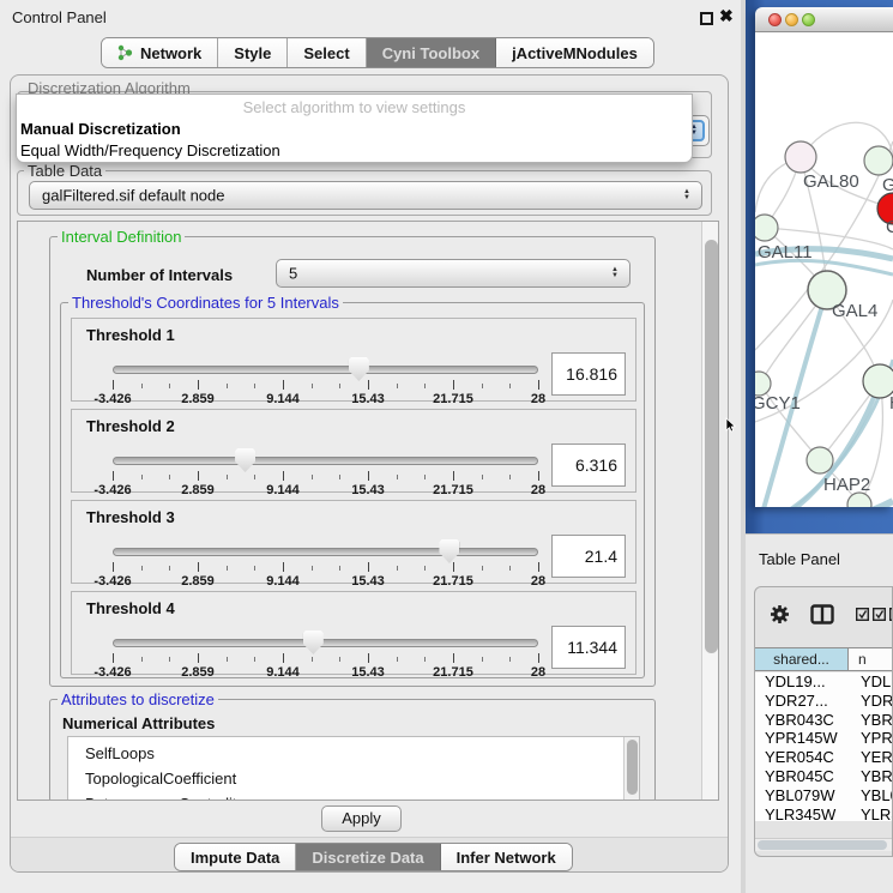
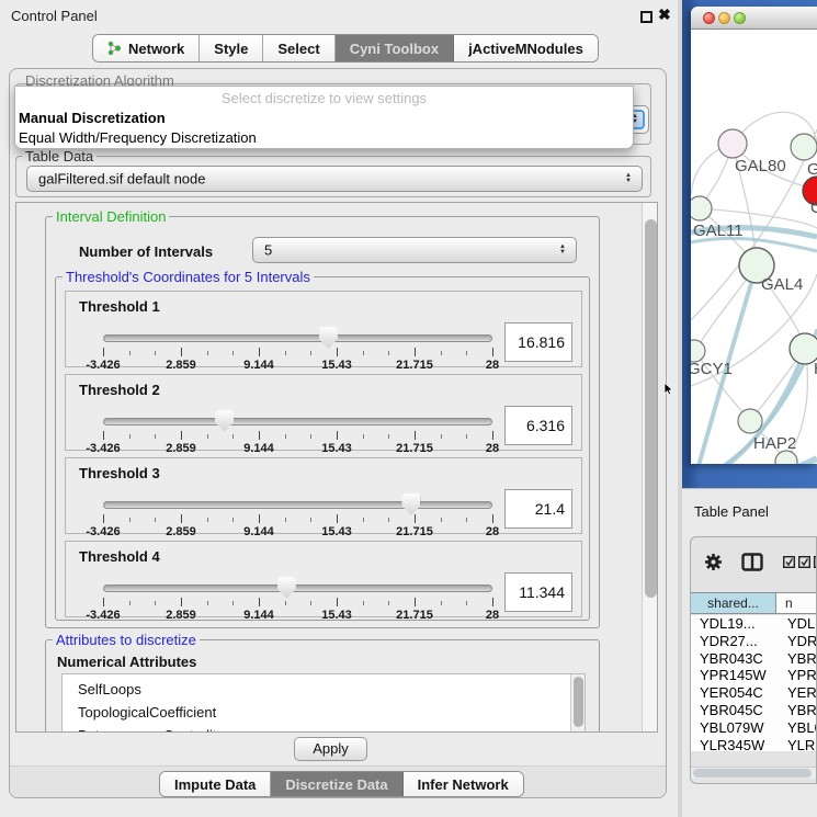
  Control Panel
  ✖
  Network
  Style
  Select
  Cyni Toolbox
  jActiveMNodules
  Discretization Algorithm
  Table Data
  galFiltered.sif default node
  Interval Definition
  Number of Intervals
  5
  Threshold's Coordinates for 5 Intervals
  Threshold 1
  -3.426
  2.859
  9.144
  15.43
  21.715
  28
  16.816
  Threshold 2
  -3.426
  2.859
  9.144
  15.43
  21.715
  28
  6.316
  Threshold 3
  -3.426
  2.859
  9.144
  15.43
  21.715
  28
  21.4
  Threshold 4
  -3.426
  2.859
  9.144
  15.43
  21.715
  28
  11.344
  Attributes to discretize
  Numerical Attributes
  SelfLoops
  TopologicalCoefficient
  Apply
  Impute Data
  Discretize Data
  Infer Network
- Select algorithm to view settings
+ Select discretize to view settings
  Manual Discretization
  Equal Width/Frequency Discretization
  GAL80
  C
  GAL11
  GAL4
  GCY1
  HAP2
  Table Panel
  shared...
  n
  YDL19...
  YDL
  YDR27...
  YDR
  YBR043C
  YBR
  YPR145W
  YPR
  YER054C
  YER
  YBR045C
  YBR
  YBL079W
  YBL
  YLR345W
  YLR
